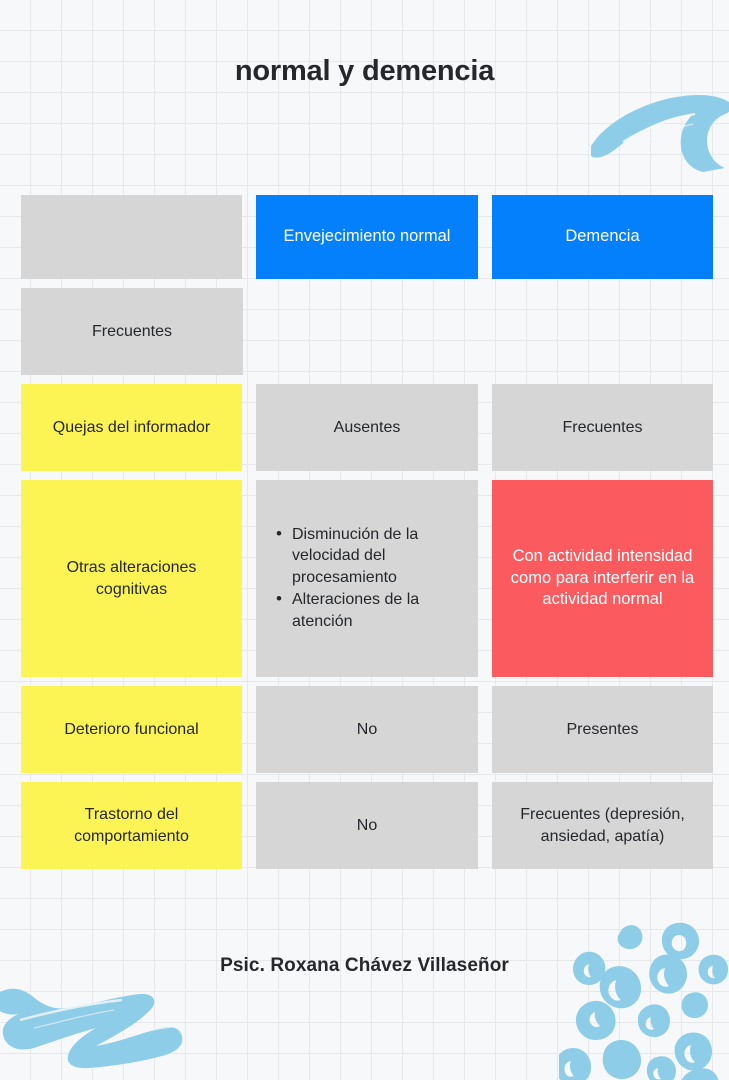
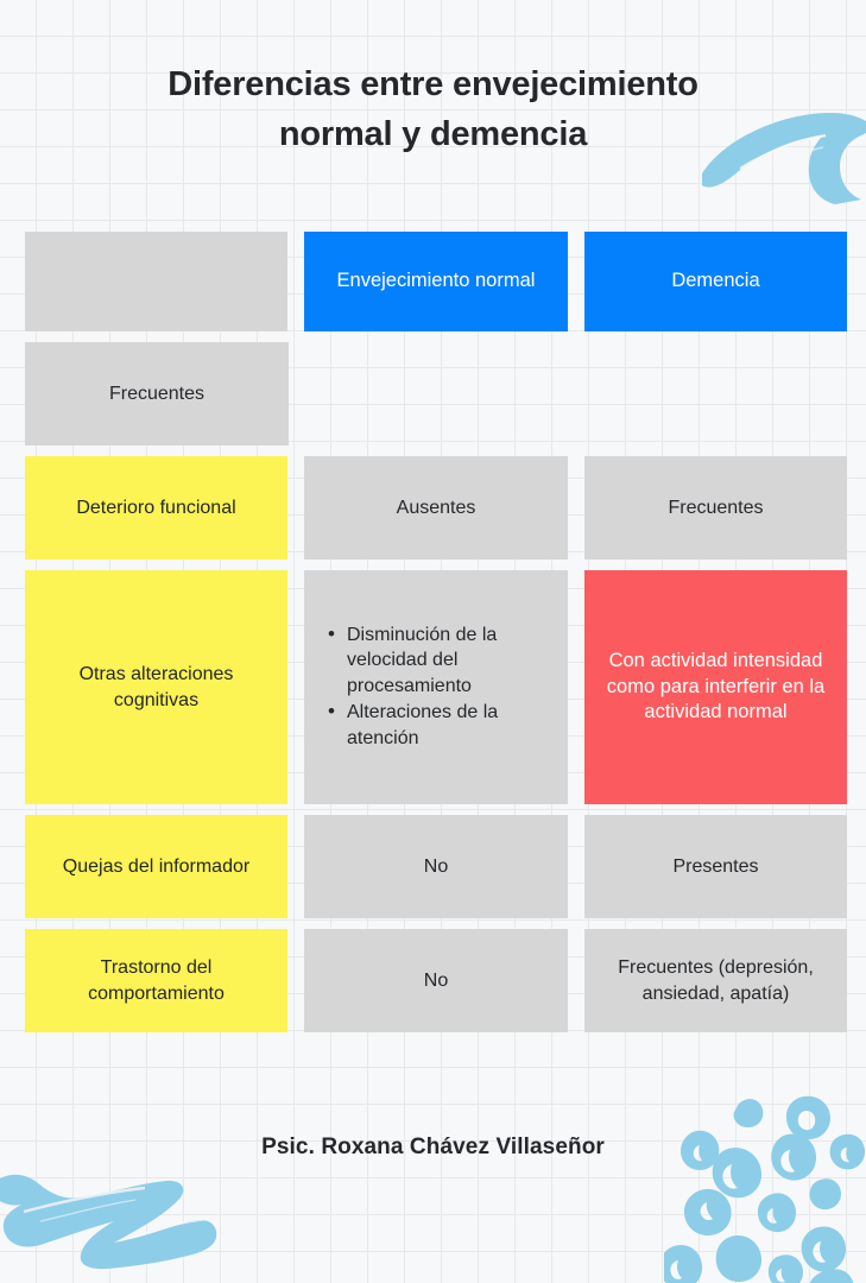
+ Diferencias entre envejecimiento
  normal y demencia
  Envejecimiento normal
  Demencia
  Frecuentes
- Quejas del informador
+ Deterioro funcional
  Ausentes
  Frecuentes
  Otras alteraciones cognitivas
  Disminución de la velocidad del procesamiento
  Alteraciones de la atención
  Con actividad intensidad como para interferir en la actividad normal
- Deterioro funcional
+ Quejas del informador
  No
  Presentes
  Trastorno del comportamiento
  No
  Frecuentes (depresión, ansiedad, apatía)
  Psic. Roxana Chávez Villaseñor
